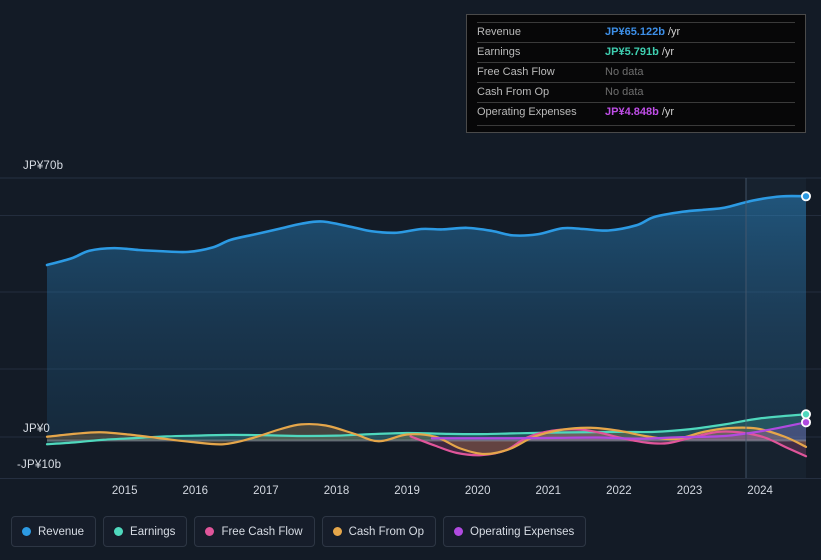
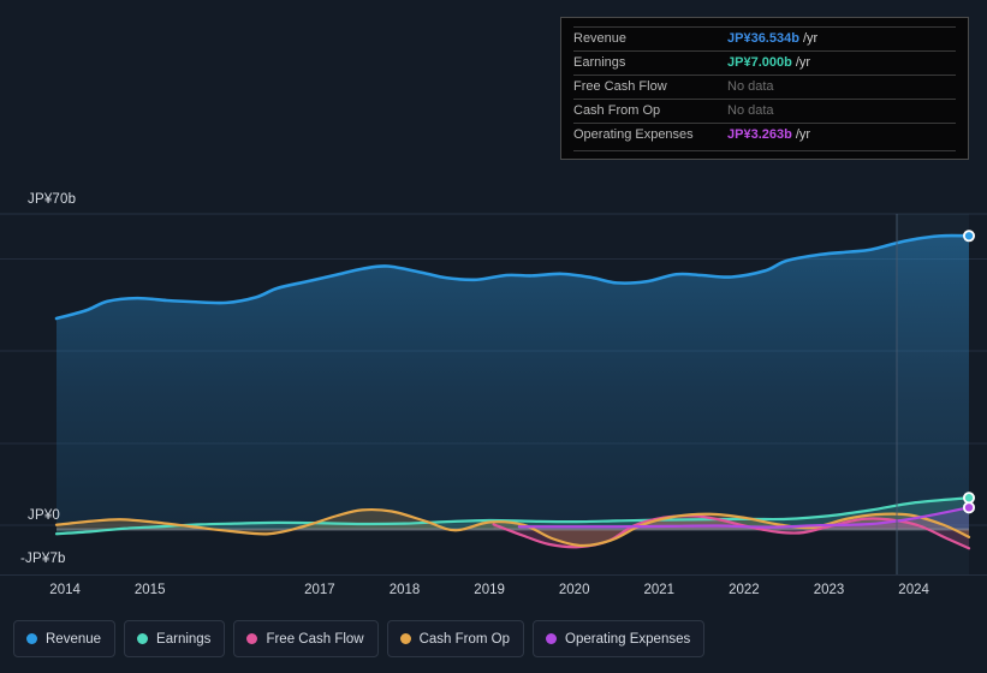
  JP¥70b
  JP¥0
- -JP¥10b
+ -JP¥7b
  2015
- 2016
+ 2014
  2017
  2018
  2019
  2020
  2021
  2022
  2023
  2024
  Revenue
- JP¥65.122b /yr
+ JP¥36.534b /yr
  Earnings
- JP¥5.791b /yr
+ JP¥7.000b /yr
  Free Cash Flow
  No data
  Cash From Op
  No data
  Operating Expenses
- JP¥4.848b /yr
+ JP¥3.263b /yr
  Revenue
  Earnings
  Free Cash Flow
  Cash From Op
  Operating Expenses
